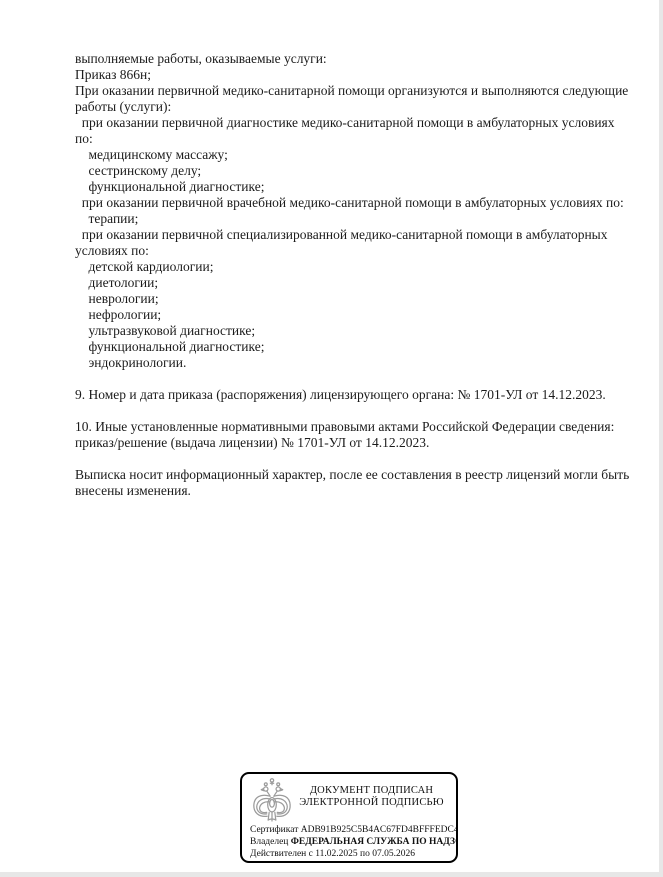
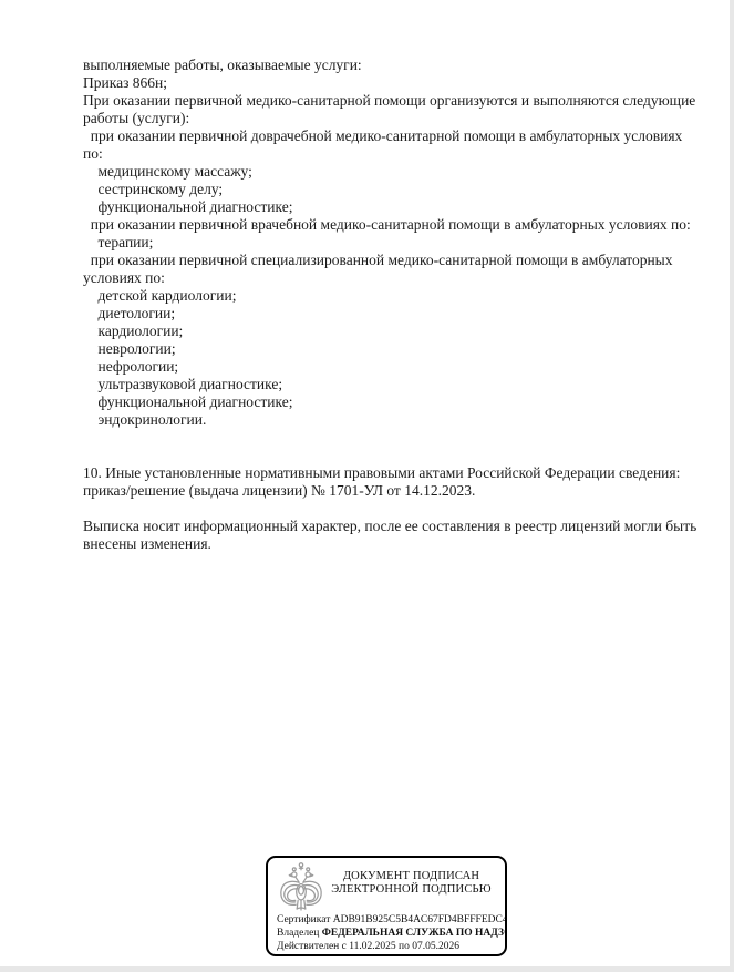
  выполняемые работы, оказываемые услуги:
  Приказ 866н;
  При оказании первичной медико-санитарной помощи организуются и выполняются следующие
  работы (услуги):
- при оказании первичной диагностике медико-санитарной помощи в амбулаторных условиях
+ при оказании первичной доврачебной медико-санитарной помощи в амбулаторных условиях
  по:
  медицинскому массажу;
  сестринскому делу;
  функциональной диагностике;
  при оказании первичной врачебной медико-санитарной помощи в амбулаторных условиях по:
  терапии;
  при оказании первичной специализированной медико-санитарной помощи в амбулаторных
  условиях по:
  детской кардиологии;
  диетологии;
+ кардиологии;
  неврологии;
  нефрологии;
  ультразвуковой диагностике;
  функциональной диагностике;
  эндокринологии.
- 9. Номер и дата приказа (распоряжения) лицензирующего органа: № 1701-УЛ от 14.12.2023.
  10. Иные установленные нормативными правовыми актами Российской Федерации сведения:
  приказ/решение (выдача лицензии) № 1701-УЛ от 14.12.2023.
  Выписка носит информационный характер, после ее составления в реестр лицензий могли быть
  внесены изменения.
  ДОКУМЕНТ ПОДПИСАН
  ЭЛЕКТРОННОЙ ПОДПИСЬЮ
  Сертификат ADB91B925C5B4AC67FD4BFFFEDC
  Владелец ФЕДЕРАЛЬНАЯ СЛУЖБА ПО НАДЗ
  Действителен с 11.02.2025 по 07.05.2026
